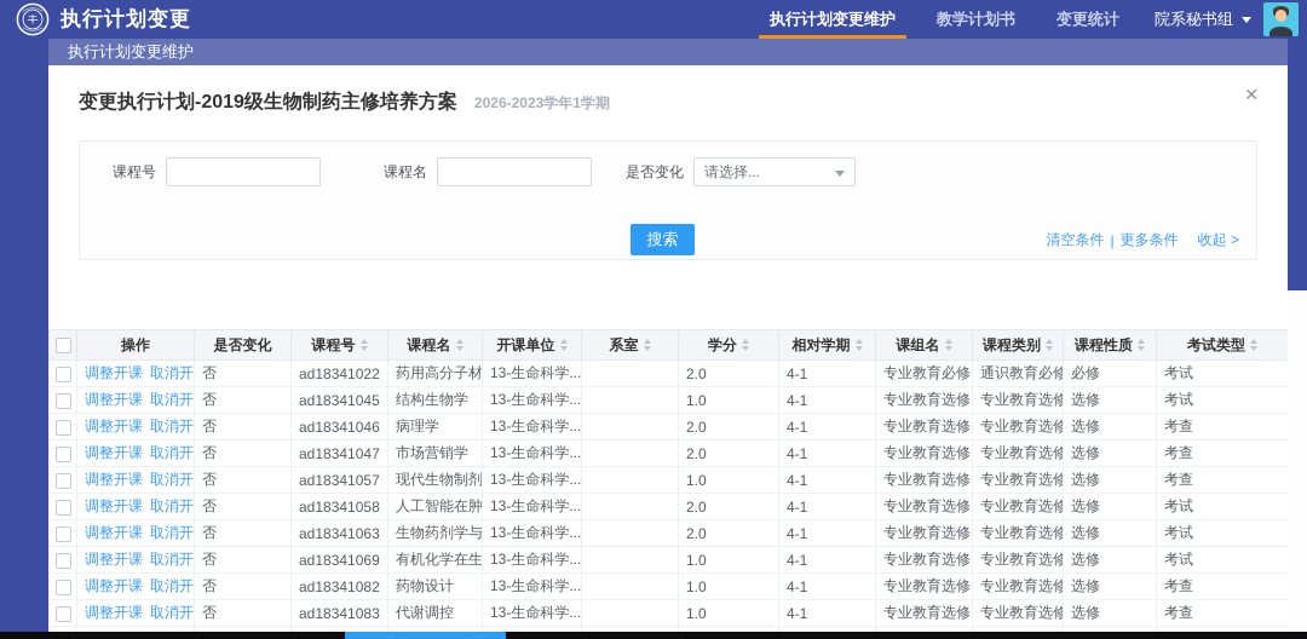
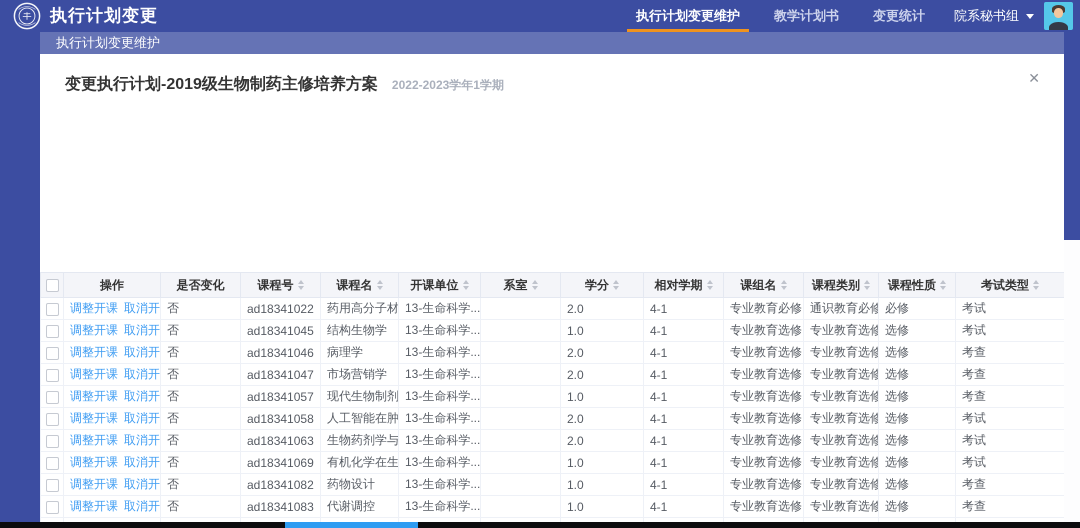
  执行计划变更
  执行计划变更维护
  教学计划书
  变更统计
  院系秘书组
  执行计划变更维护
  ✕
  变更执行计划-2019级生物制药主修培养方案
- 2026-2023学年1学期
+ 2022-2023学年1学期
- 课程号
- 课程名
- 是否变化
- 请选择...
- 搜索
- 清空条件
- |
- 更多条件
- 收起 >
  	操作	是否变化	课程号	课程名	开课单位	系室	学分	相对学期	课组名	课程类别	课程性质	考试类型
  	调整开课 取消开	否	ad18341022	药用高分子材	13-生命科学...		2.0	4-1	专业教育必修	通识教育必修	必修	考试
  	调整开课 取消开	否	ad18341045	结构生物学	13-生命科学...		1.0	4-1	专业教育选修	专业教育选修	选修	考试
  	调整开课 取消开	否	ad18341046	病理学	13-生命科学...		2.0	4-1	专业教育选修	专业教育选修	选修	考查
  	调整开课 取消开	否	ad18341047	市场营销学	13-生命科学...		2.0	4-1	专业教育选修	专业教育选修	选修	考查
  	调整开课 取消开	否	ad18341057	现代生物制剂	13-生命科学...		1.0	4-1	专业教育选修	专业教育选修	选修	考查
  	调整开课 取消开	否	ad18341058	人工智能在肿	13-生命科学...		2.0	4-1	专业教育选修	专业教育选修	选修	考试
  	调整开课 取消开	否	ad18341063	生物药剂学与	13-生命科学...		2.0	4-1	专业教育选修	专业教育选修	选修	考试
  	调整开课 取消开	否	ad18341069	有机化学在生	13-生命科学...		1.0	4-1	专业教育选修	专业教育选修	选修	考试
  	调整开课 取消开	否	ad18341082	药物设计	13-生命科学...		1.0	4-1	专业教育选修	专业教育选修	选修	考查
  	调整开课 取消开	否	ad18341083	代谢调控	13-生命科学...		1.0	4-1	专业教育选修	专业教育选修	选修	考查
